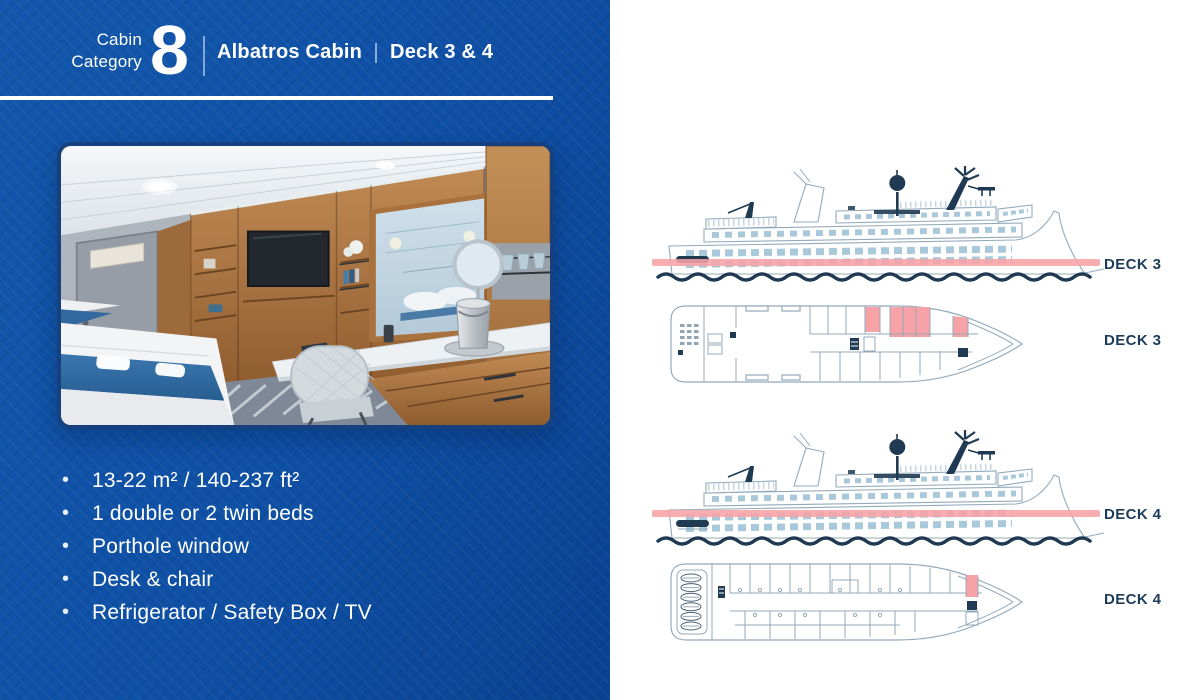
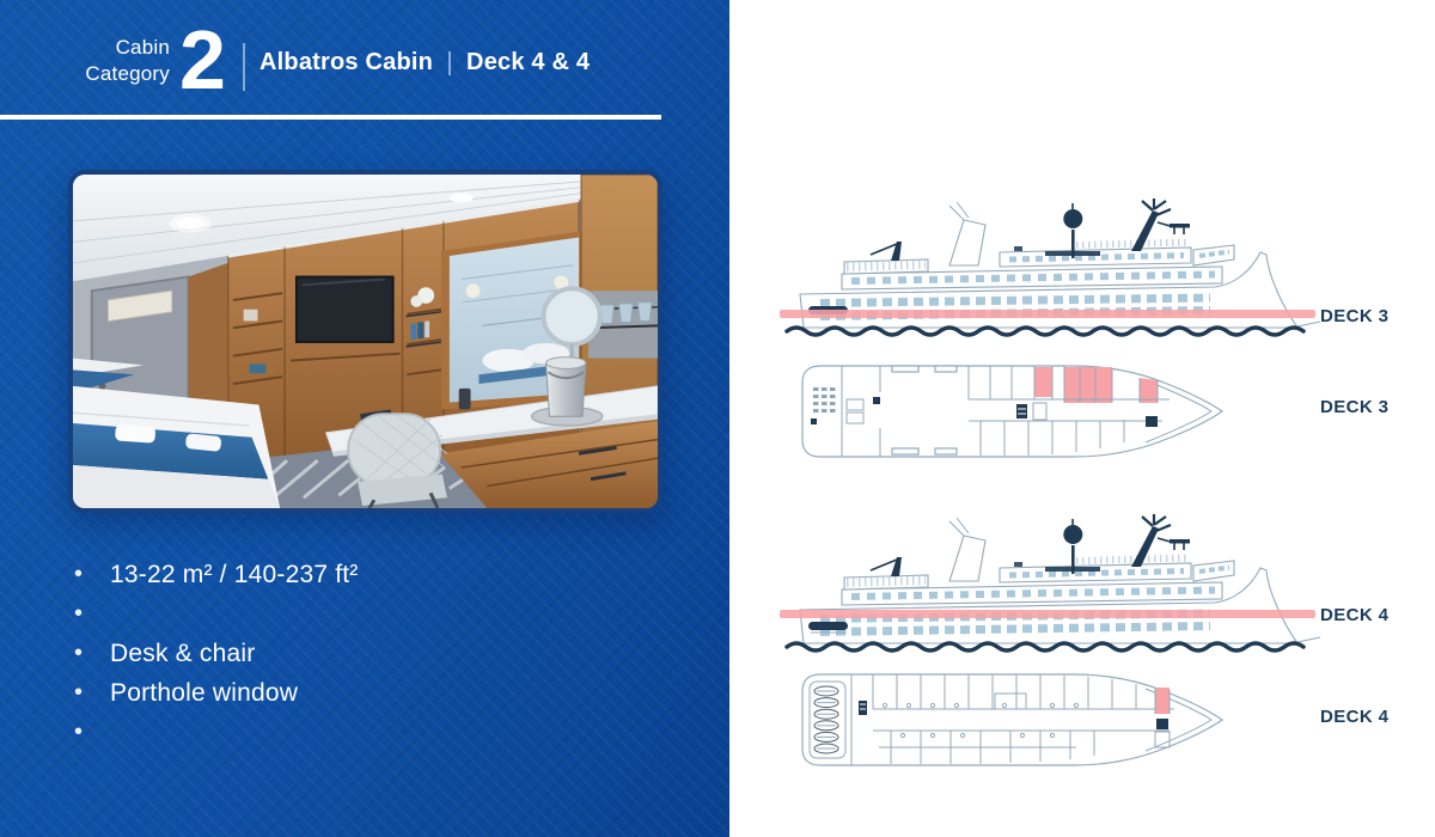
  Cabin
  Category
- 8
+ 2
  Albatros Cabin
- Deck 3 & 4
+ Deck 4 & 4
  •
  13-22 m² / 140-237 ft²
  •
- 1 double or 2 twin beds
  •
- Porthole window
+ Desk & chair
  •
- Desk & chair
+ Porthole window
  •
- Refrigerator / Safety Box / TV
  DECK 3
  DECK 3
  DECK 4
  DECK 4
